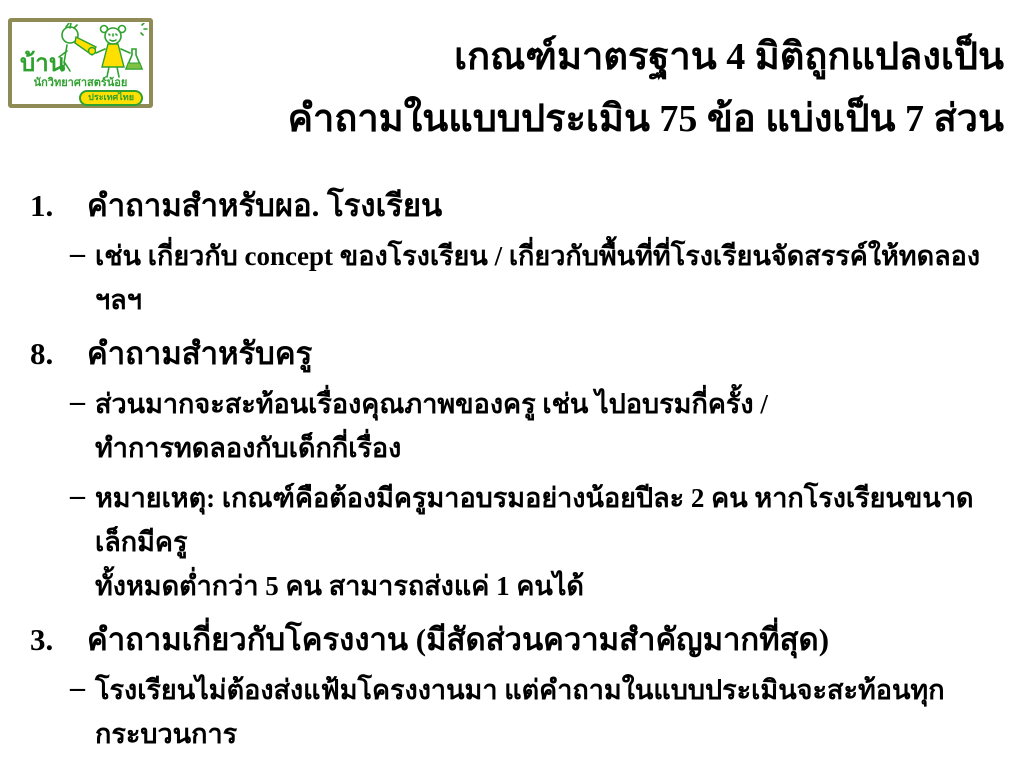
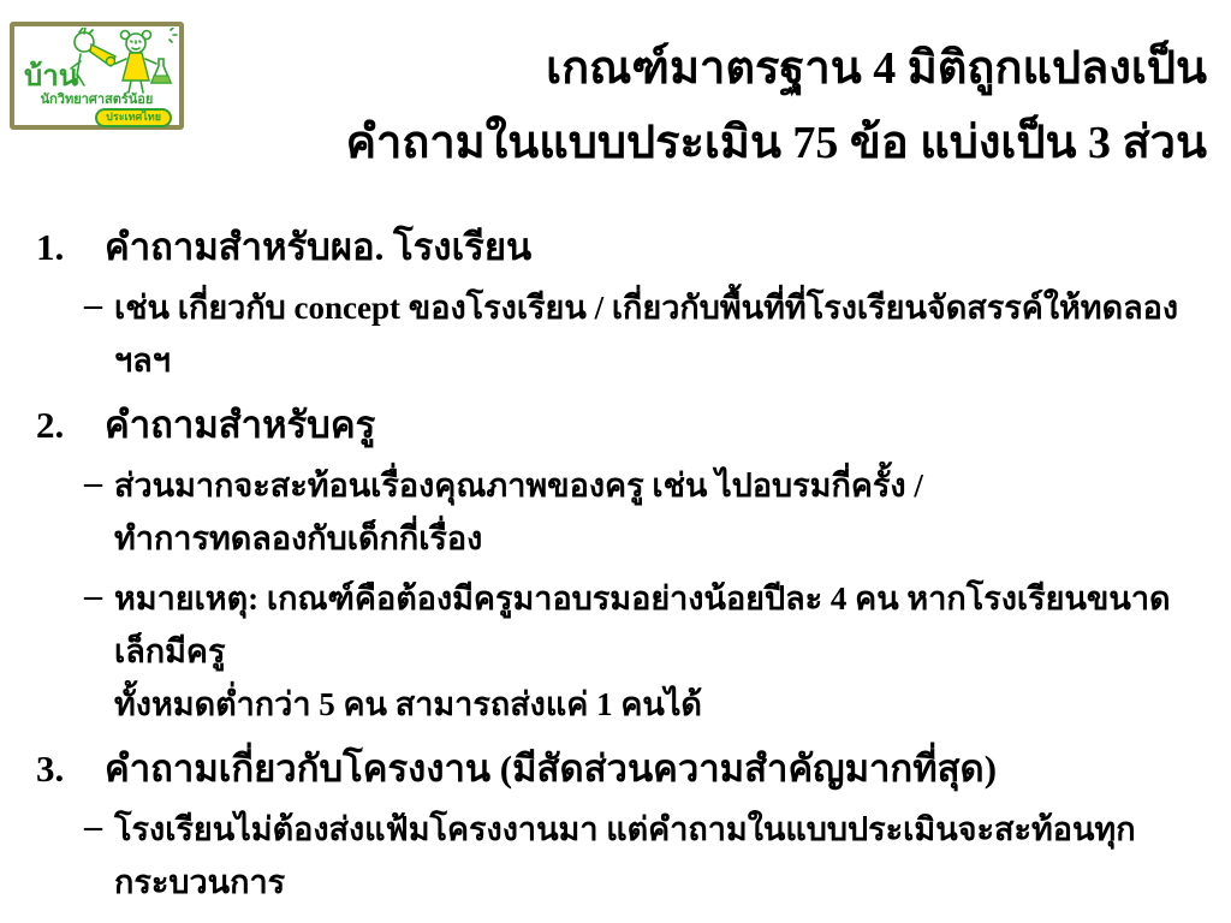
  บ้าน
  นักวิทยาศาสตร์น้อย
  ประเทศไทย
  เกณฑ์มาตรฐาน 4 มิติถูกแปลงเป็น
- คำถามในแบบประเมิน 75 ข้อ แบ่งเป็น 7 ส่วน
+ คำถามในแบบประเมิน 75 ข้อ แบ่งเป็น 3 ส่วน
  1. คำถามสำหรับผอ. โรงเรียน
  –
  เช่น เกี่ยวกับ concept ของโรงเรียน / เกี่ยวกับพื้นที่ที่โรงเรียนจัดสรรค์ให้ทดลอง ฯลฯ
- 8. คำถามสำหรับครู
+ 2. คำถามสำหรับครู
  –
  ส่วนมากจะสะท้อนเรื่องคุณภาพของครู เช่น ไปอบรมกี่ครั้ง /
  ทำการทดลองกับเด็กกี่เรื่อง
  –
- หมายเหตุ: เกณฑ์คือต้องมีครูมาอบรมอย่างน้อยปีละ 2 คน หากโรงเรียนขนาดเล็กมีครู
+ หมายเหตุ: เกณฑ์คือต้องมีครูมาอบรมอย่างน้อยปีละ 4 คน หากโรงเรียนขนาดเล็กมีครู
  ทั้งหมดต่ำกว่า 5 คน สามารถส่งแค่ 1 คนได้
  3. คำถามเกี่ยวกับโครงงาน (มีสัดส่วนความสำคัญมากที่สุด)
  –
  โรงเรียนไม่ต้องส่งแฟ้มโครงงานมา แต่คำถามในแบบประเมินจะสะท้อนทุกกระบวนการ
